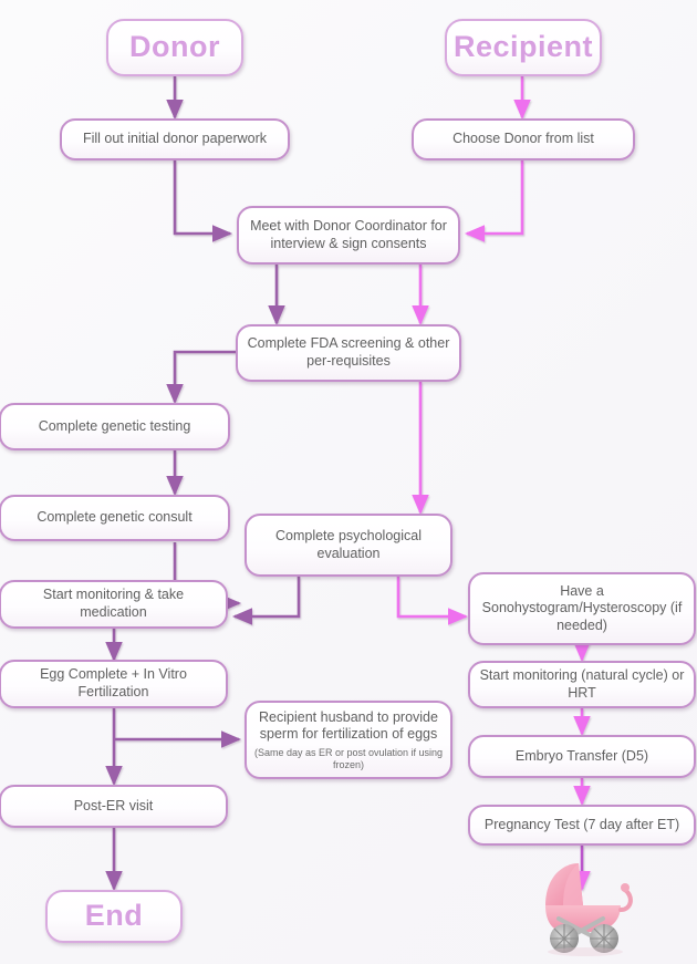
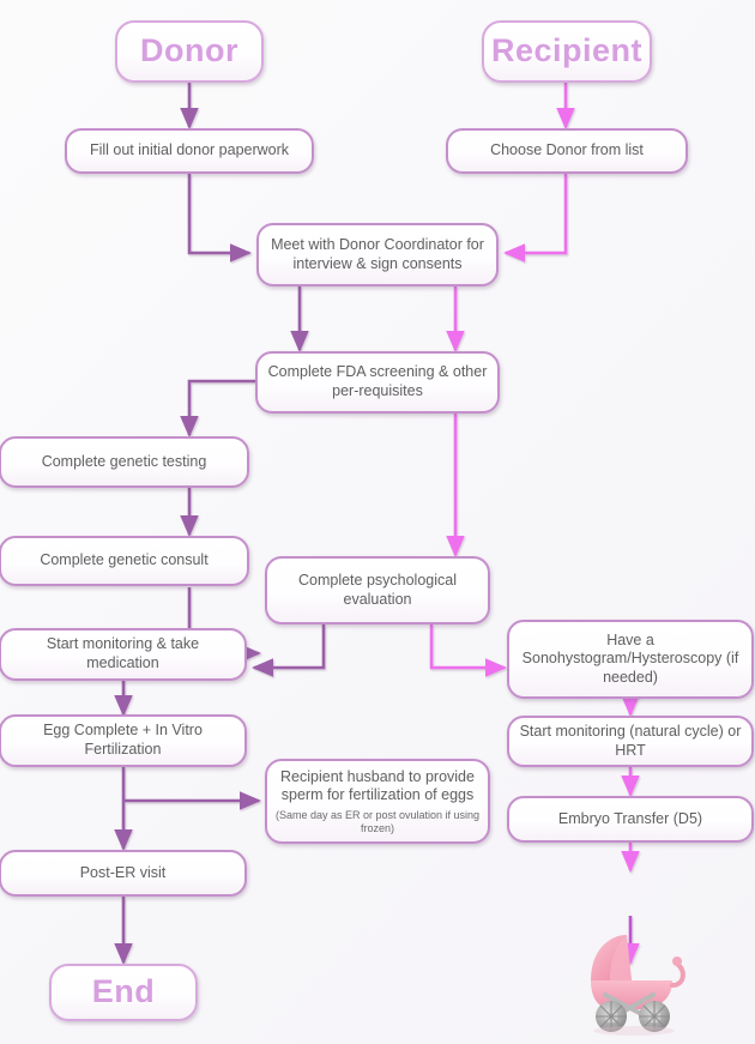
  Donor
  Recipient
  Fill out initial donor paperwork
  Choose Donor from list
  Meet with Donor Coordinator for interview & sign consents
  Complete FDA screening & other per-requisites
  Complete genetic testing
  Complete genetic consult
  Complete psychological evaluation
  Start monitoring & take medication
  Egg Complete + In Vitro Fertilization
  Recipient husband to provide sperm for fertilization of eggs
  (Same day as ER or post ovulation if using frozen)
  Post-ER visit
  End
  Have a Sonohystogram/Hysteroscopy (if needed)
  Start monitoring (natural cycle) or HRT
  Embryo Transfer (D5)
- Pregnancy Test (7 day after ET)
